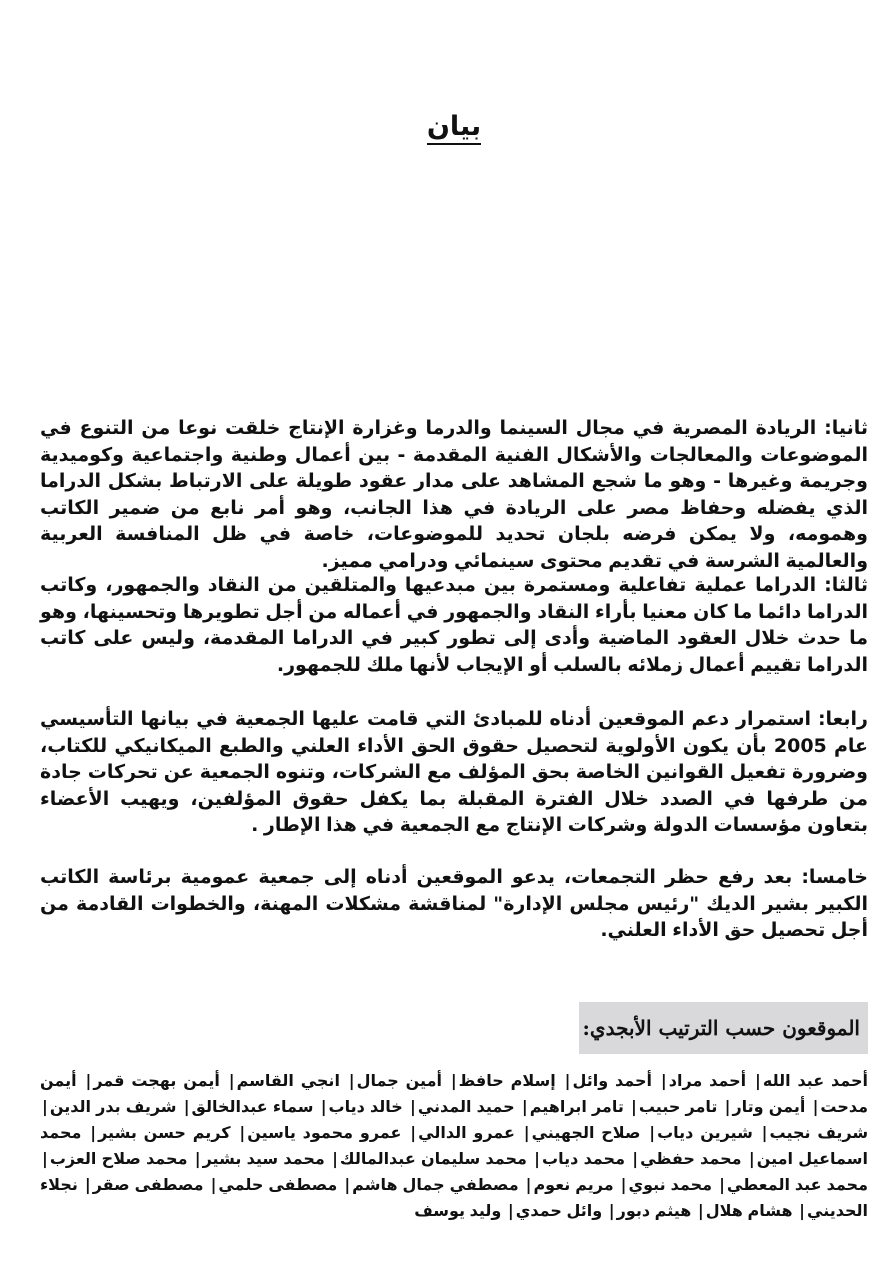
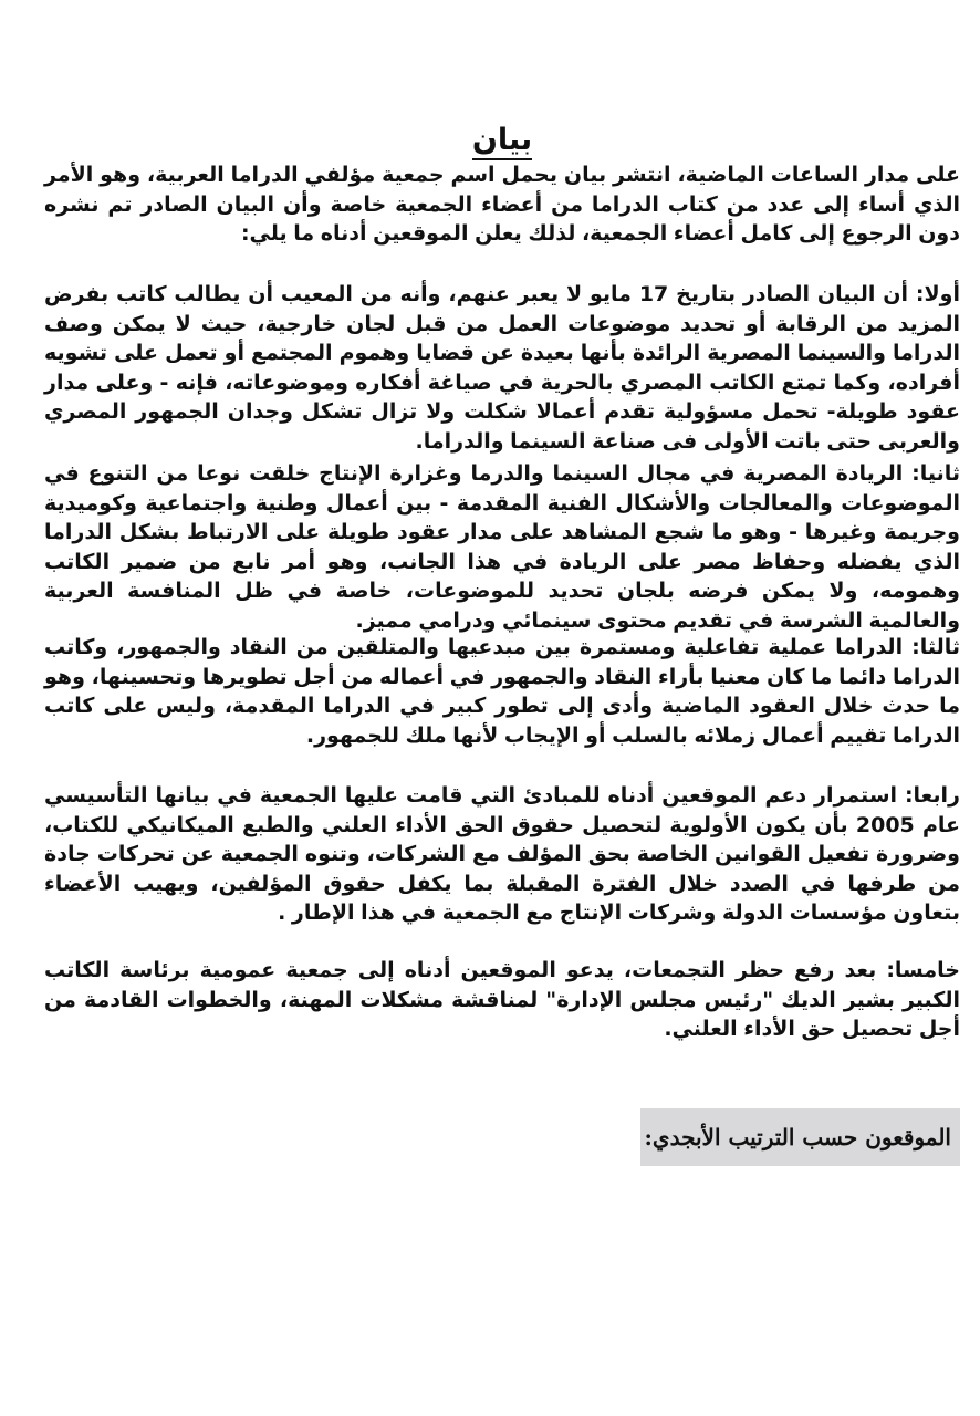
  بيان
+ على مدار الساعات الماضية، انتشر بيان يحمل اسم جمعية مؤلفي الدراما العربية، وهو الأمر الذي أساء إلى عدد من كتاب الدراما من أعضاء الجمعية خاصة وأن البيان الصادر تم نشره دون الرجوع إلى كامل أعضاء الجمعية، لذلك يعلن الموقعين أدناه ما يلي:
+ أولا: أن البيان الصادر بتاريخ 17 مايو لا يعبر عنهم، وأنه من المعيب أن يطالب كاتب بفرض المزيد من الرقابة أو تحديد موضوعات العمل من قبل لجان خارجية، حيث لا يمكن وصف الدراما والسينما المصرية الرائدة بأنها بعيدة عن قضايا وهموم المجتمع أو تعمل على تشويه أفراده، وكما تمتع الكاتب المصري بالحرية في صياغة أفكاره وموضوعاته، فإنه - وعلى مدار عقود طويلة- تحمل مسؤولية تقدم أعمالا شكلت ولا تزال تشكل وجدان الجمهور المصري والعربى حتى باتت الأولى فى صناعة السينما والدراما.
  ثانيا: الريادة المصرية في مجال السينما والدرما وغزارة الإنتاج خلقت نوعا من التنوع في الموضوعات والمعالجات والأشكال الفنية المقدمة - بين أعمال وطنية واجتماعية وكوميدية وجريمة وغيرها - وهو ما شجع المشاهد على مدار عقود طويلة على الارتباط بشكل الدراما الذي يفضله وحفاظ مصر على الريادة في هذا الجانب، وهو أمر نابع من ضمير الكاتب وهمومه، ولا يمكن فرضه بلجان تحديد للموضوعات، خاصة في ظل المنافسة العربية والعالمية الشرسة في تقديم محتوى سينمائي ودرامي مميز.
  ثالثا: الدراما عملية تفاعلية ومستمرة بين مبدعيها والمتلقين من النقاد والجمهور، وكاتب الدراما دائما ما كان معنيا بأراء النقاد والجمهور في أعماله من أجل تطويرها وتحسينها، وهو ما حدث خلال العقود الماضية وأدى إلى تطور كبير في الدراما المقدمة، وليس على كاتب الدراما تقييم أعمال زملائه بالسلب أو الإيجاب لأنها ملك للجمهور.
  رابعا: استمرار دعم الموقعين أدناه للمبادئ التي قامت عليها الجمعية في بيانها التأسيسي عام 2005 بأن يكون الأولوية لتحصيل حقوق الحق الأداء العلني والطبع الميكانيكي للكتاب، وضرورة تفعيل القوانين الخاصة بحق المؤلف مع الشركات، وتنوه الجمعية عن تحركات جادة من طرفها في الصدد خلال الفترة المقبلة بما يكفل حقوق المؤلفين، ويهيب الأعضاء بتعاون مؤسسات الدولة وشركات الإنتاج مع الجمعية في هذا الإطار .
  خامسا: بعد رفع حظر التجمعات، يدعو الموقعين أدناه إلى جمعية عمومية برئاسة الكاتب الكبير بشير الديك "رئيس مجلس الإدارة" لمناقشة مشكلات المهنة، والخطوات القادمة من أجل تحصيل حق الأداء العلني.
  الموقعون حسب الترتيب الأبجدي:
- أحمد عبد الله| أحمد مراد| أحمد وائل| إسلام حافظ| أمين جمال| انجي القاسم| أيمن بهجت قمر| أيمن مدحت| أيمن وتار| تامر حبيب| تامر ابراهيم| حميد المدني| خالد دياب| سماء عبدالخالق| شريف بدر الدين| شريف نجيب| شيرين دياب| صلاح الجهيني| عمرو الدالي| عمرو محمود ياسين| كريم حسن بشير| محمد اسماعيل امين| محمد حفظي| محمد دياب| محمد سليمان عبدالمالك| محمد سيد بشير| محمد صلاح العزب| محمد عبد المعطي| محمد نبوي| مريم نعوم| مصطفي جمال هاشم| مصطفى حلمي| مصطفى صقر| نجلاء الحديني| هشام هلال| هيثم دبور| وائل حمدي| وليد يوسف
